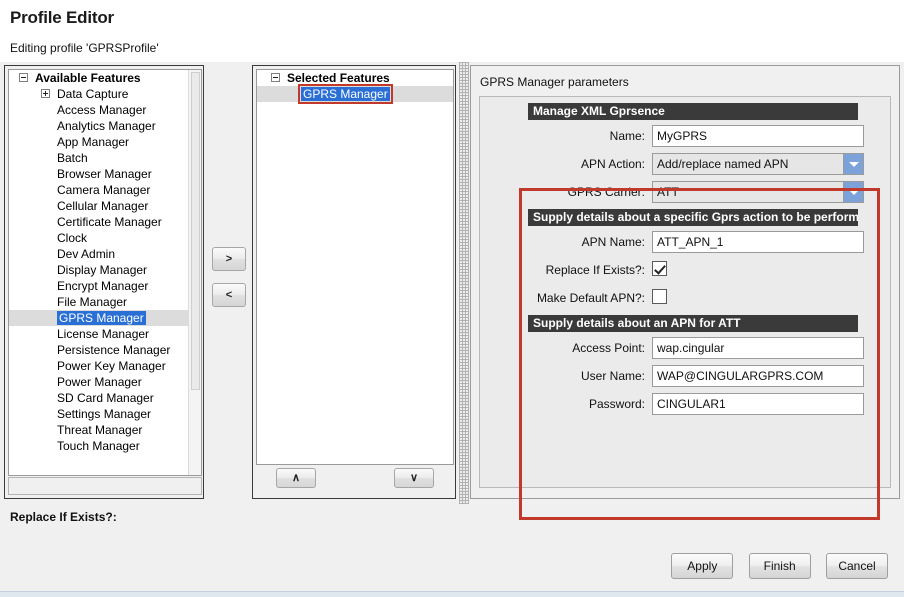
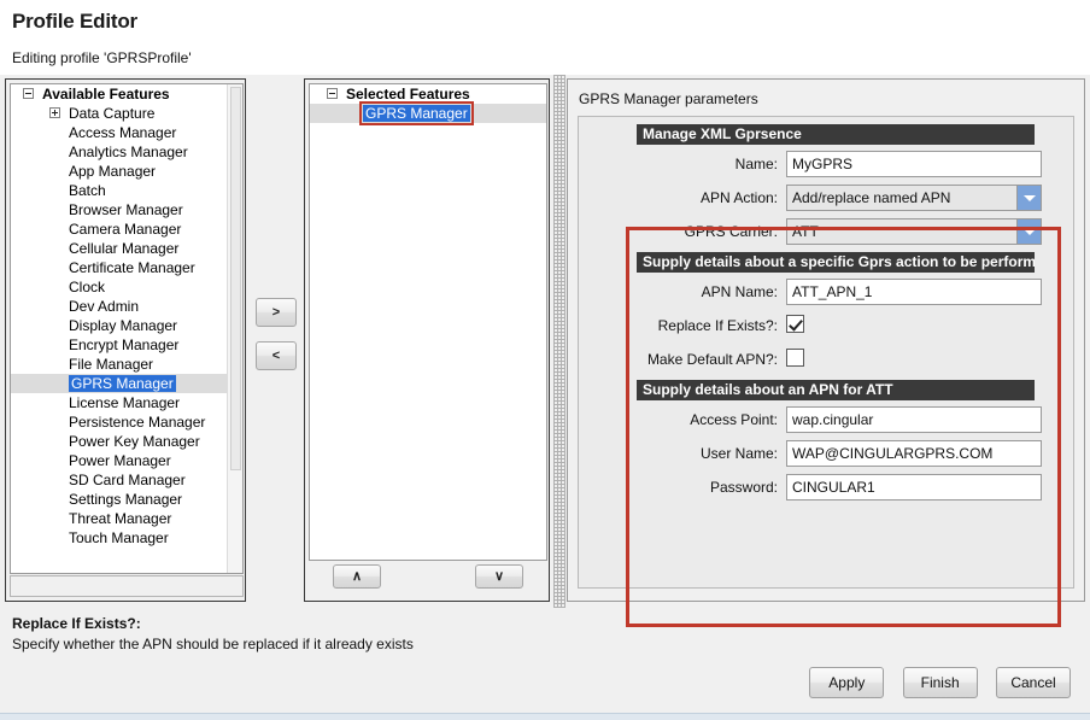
  Profile Editor
  Editing profile 'GPRSProfile'
  Available Features
  Data Capture
  Access Manager
  Analytics Manager
  App Manager
  Batch
  Browser Manager
  Camera Manager
  Cellular Manager
  Certificate Manager
  Clock
  Dev Admin
  Display Manager
  Encrypt Manager
  File Manager
  GPRS Manager
  License Manager
  Persistence Manager
  Power Key Manager
  Power Manager
  SD Card Manager
  Settings Manager
  Threat Manager
  Touch Manager
  >
  <
  Selected Features
  GPRS Manager
  ∧
  ∨
  GPRS Manager parameters
  Manage XML Gprsence
  Name:
  MyGPRS
  APN Action:
  Add/replace named APN
  GPRS Carrier:
  ATT
  Supply details about a specific Gprs action to be perform
  APN Name:
  ATT_APN_1
  Replace If Exists?:
  Make Default APN?:
  Supply details about an APN for ATT
  Access Point:
  wap.cingular
  User Name:
  WAP@CINGULARGPRS.COM
  Password:
  CINGULAR1
  Replace If Exists?:
+ Specify whether the APN should be replaced if it already exists
  Apply Finish Cancel
